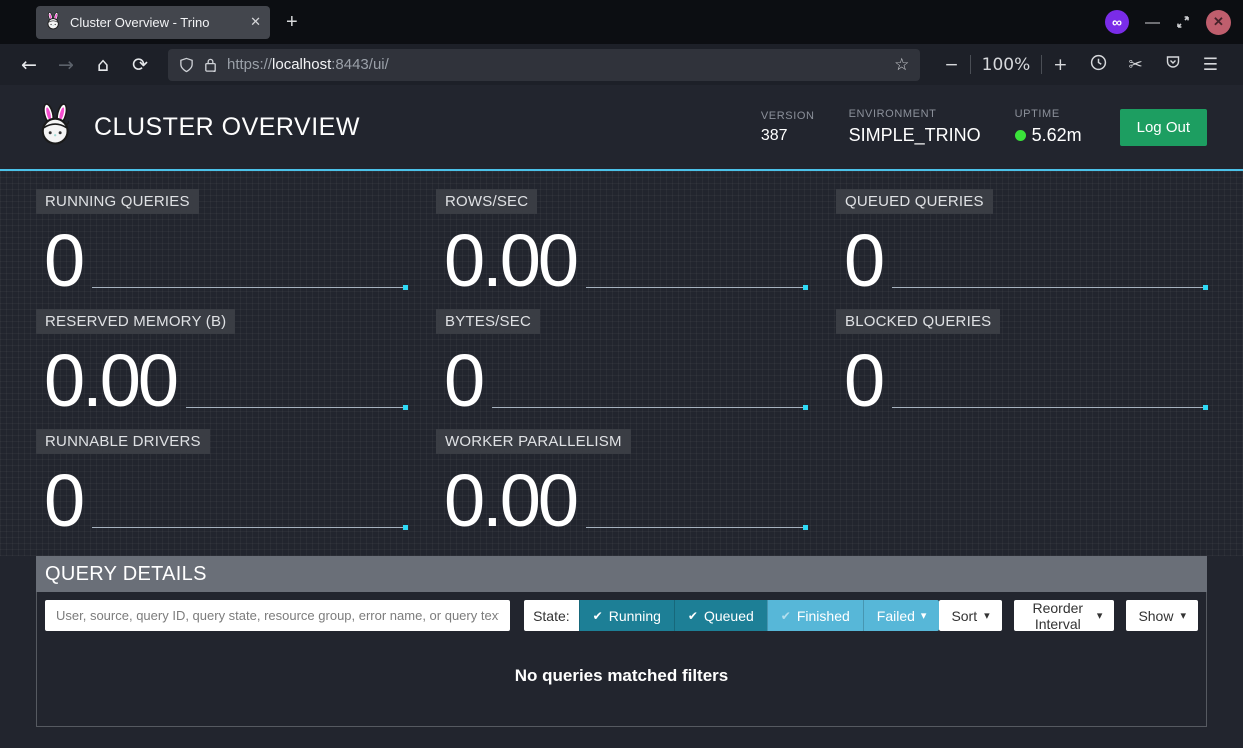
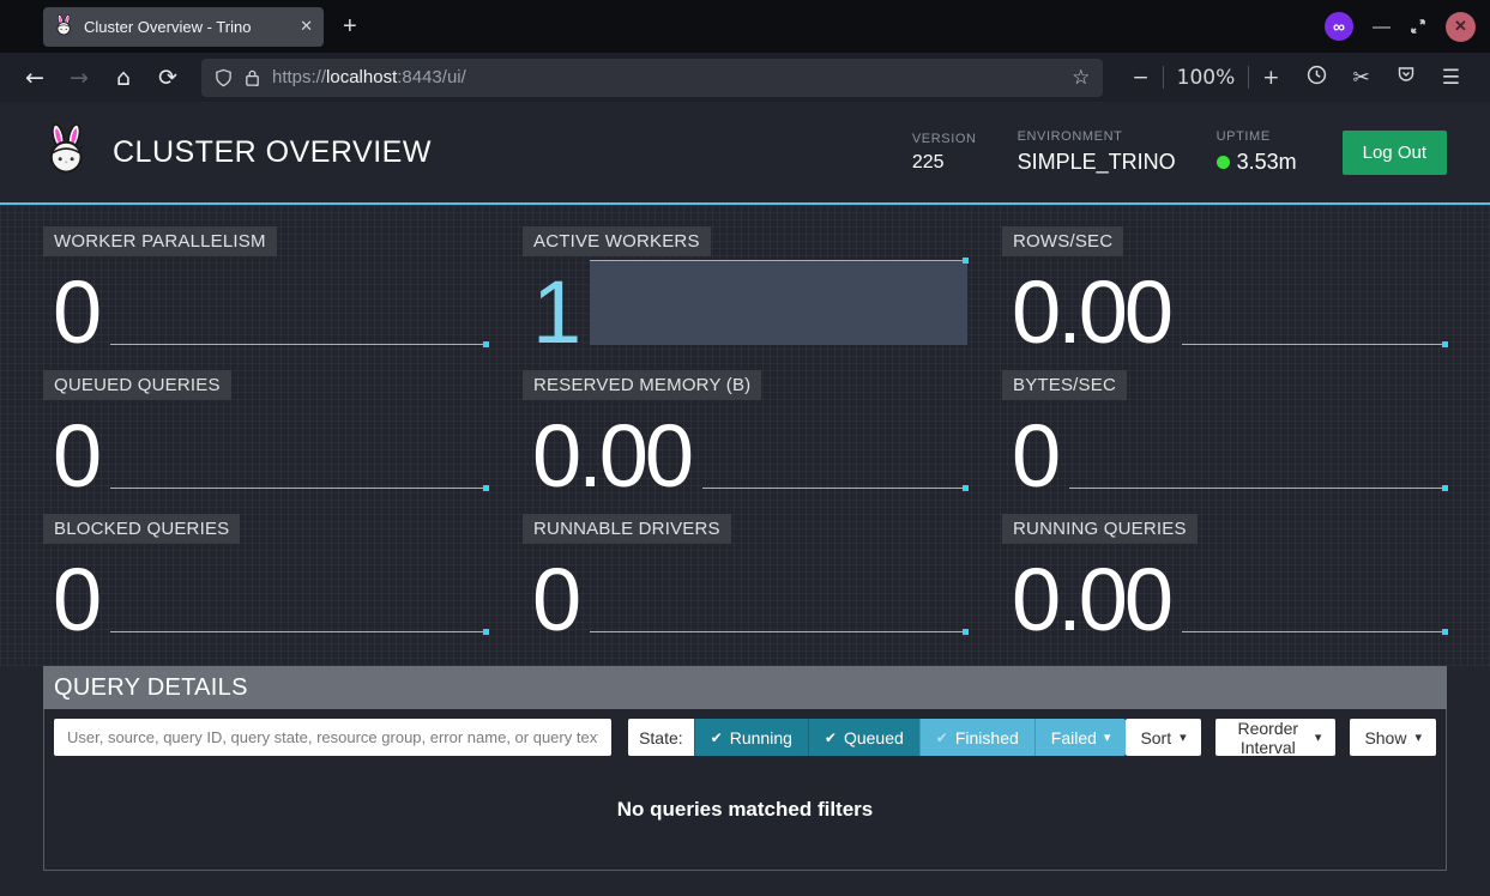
  Cluster Overview - Trino
  ✕
  +
  ∞
  —
  ✕
  ←
  →
  ⌂
  ⟳
  https://localhost:8443/ui/
  ☆
  −
  100%
  +
  ✂
  ☰
  CLUSTER OVERVIEW
  VERSION
- 387
+ 225
  ENVIRONMENT
  SIMPLE_TRINO
  UPTIME
- 5.62m
+ 3.53m
  Log Out
- RUNNING QUERIES
+ WORKER PARALLELISM
  0
+ ACTIVE WORKERS
+ 1
  ROWS/SEC
  0.00
  QUEUED QUERIES
  0
  RESERVED MEMORY (B)
  0.00
  BYTES/SEC
  0
  BLOCKED QUERIES
  0
  RUNNABLE DRIVERS
  0
- WORKER PARALLELISM
+ RUNNING QUERIES
  0.00
  QUERY DETAILS
  User, source, query ID, query state, resource group, error name, or query tex
  State:
  ✔
  Running
  ✔
  Queued
  ✔
  Finished
  Failed
  ▾
  Sort
  ▾
  Reorder Interval
  ▾
  Show
  ▾
  No queries matched filters
